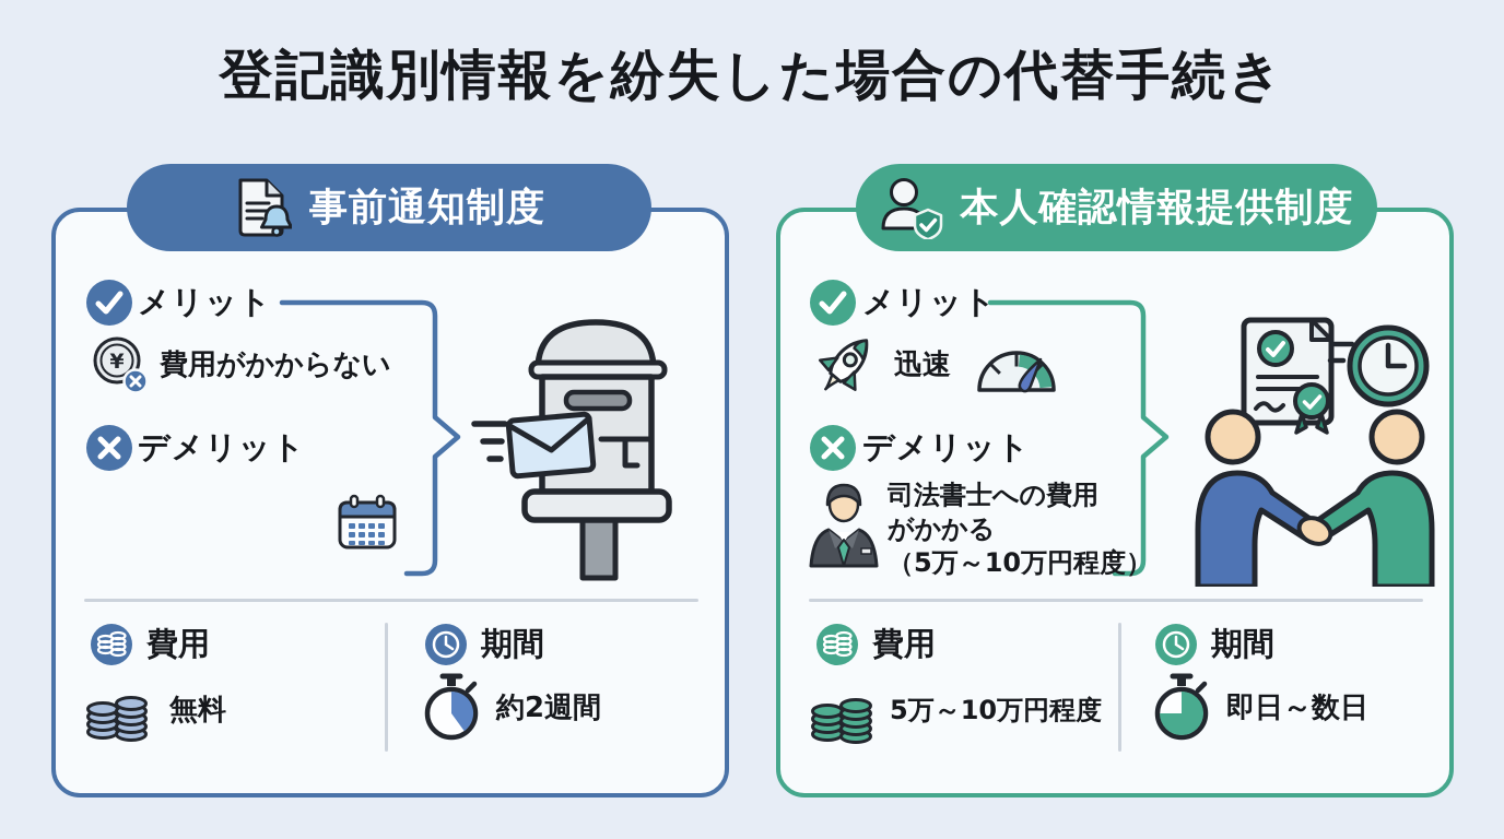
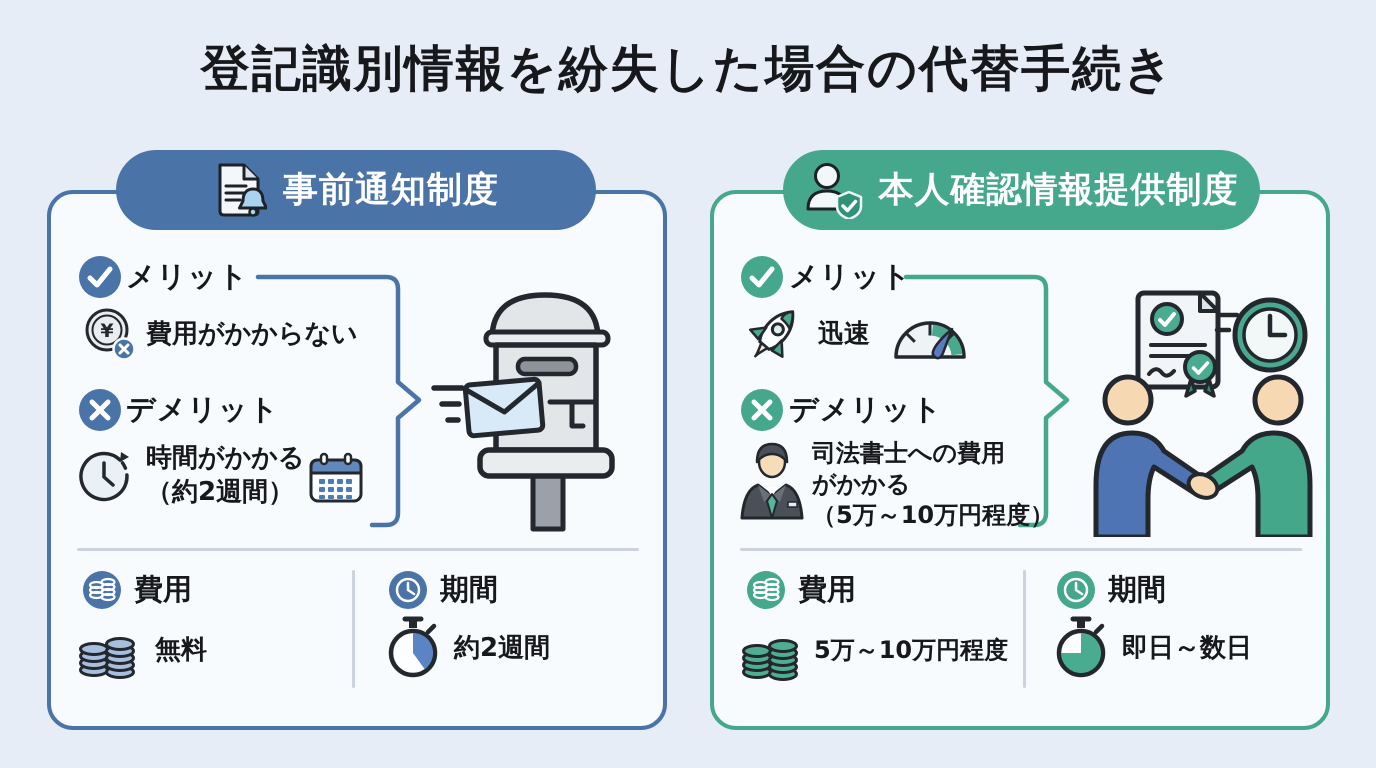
  登記識別情報を紛失した場合の代替手続き
  メリット
  ¥
  費用がかからない
  デメリット
+ 時間がかかる
+ （約2週間）
  費用
  無料
  期間
  約2週間
  事前通知制度
  メリット
  迅速
  デメリット
  司法書士への費用
  がかかる
  （5万～10万円程度）
  費用
  5万～10万円程度
  期間
  即日～数日
  本人確認情報提供制度
